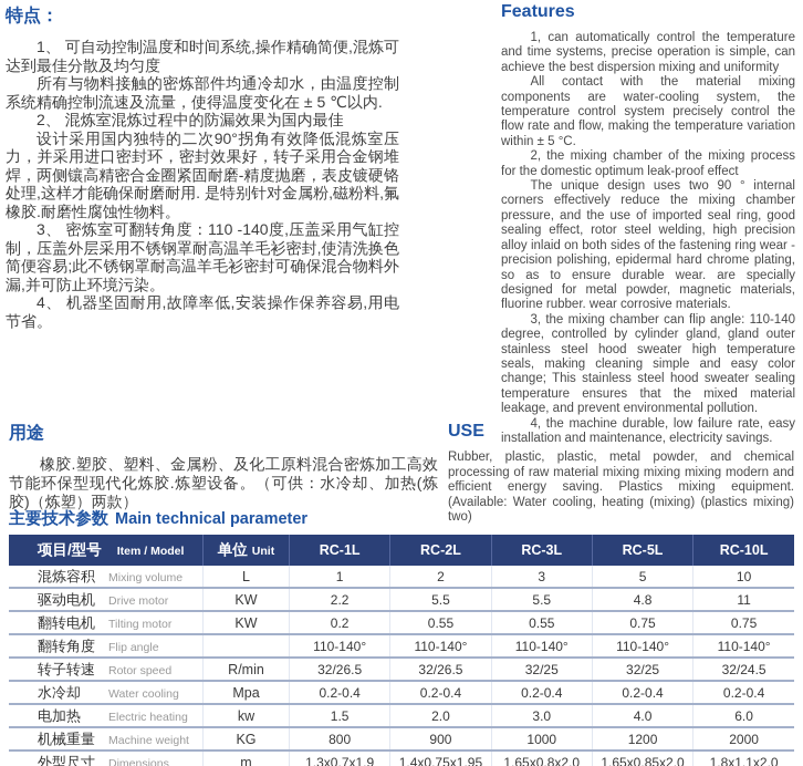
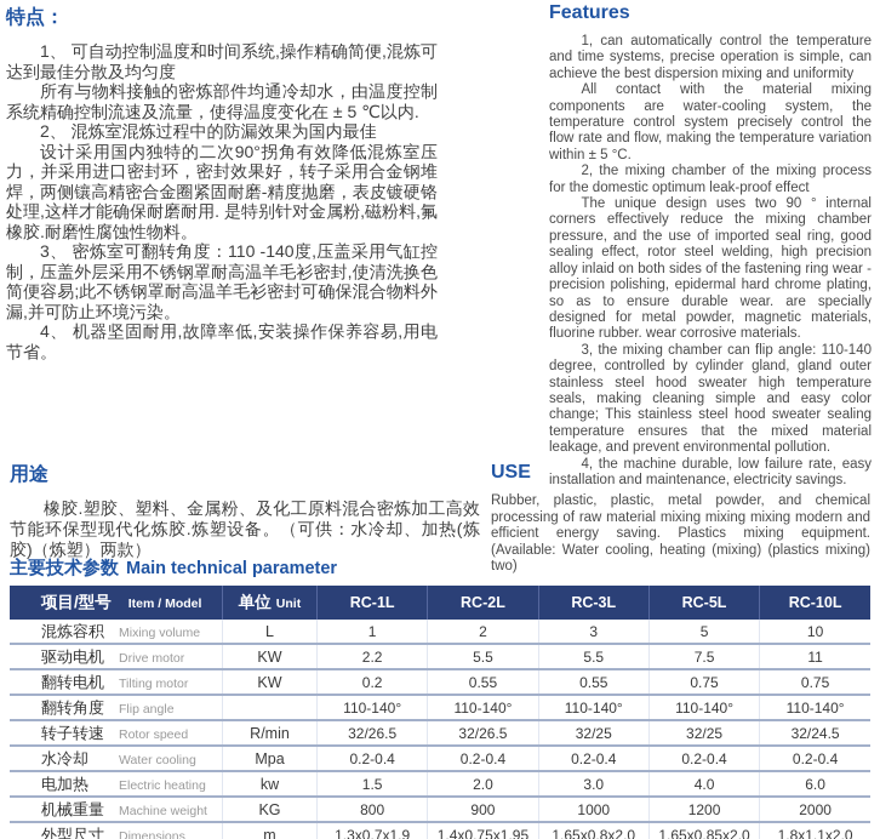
  特点：
  1、 可自动控制温度和时间系统,操作精确简便,混炼可达到最佳分散及均匀度
  所有与物料接触的密炼部件均通冷却水，由温度控制系统精确控制流速及流量，使得温度变化在 ± 5 ℃以内.
  2、 混炼室混炼过程中的防漏效果为国内最佳
  设计采用国内独特的二次90°拐角有效降低混炼室压力，并采用进口密封环，密封效果好，转子采用合金钢堆焊，两侧镶高精密合金圈紧固耐磨-精度抛磨，表皮镀硬铬处理,这样才能确保耐磨耐用. 是特别针对金属粉,磁粉料,氟橡胶.耐磨性腐蚀性物料。
  3、 密炼室可翻转角度：110 -140度,压盖采用气缸控制，压盖外层采用不锈钢罩耐高温羊毛衫密封,使清洗换色简便容易;此不锈钢罩耐高温羊毛衫密封可确保混合物料外漏,并可防止环境污染。
  4、 机器坚固耐用,故障率低,安装操作保养容易,用电节省。
  Features
  1, can automatically control the temperature and time systems, precise operation is simple, can achieve the best dispersion mixing and uniformity
  All contact with the material mixing components are water-cooling system, the temperature control system precisely control the flow rate and flow, making the temperature variation within ± 5 °C.
  2, the mixing chamber of the mixing process for the domestic optimum leak-proof effect
  The unique design uses two 90 ° internal corners effectively reduce the mixing chamber pressure, and the use of imported seal ring, good sealing effect, rotor steel welding, high precision alloy inlaid on both sides of the fastening ring wear - precision polishing, epidermal hard chrome plating, so as to ensure durable wear. are specially designed for metal powder, magnetic materials, fluorine rubber. wear corrosive materials.
  3, the mixing chamber can flip angle: 110-140 degree, controlled by cylinder gland, gland outer stainless steel hood sweater high temperature seals, making cleaning simple and easy color change; This stainless steel hood sweater sealing temperature ensures that the mixed material leakage, and prevent environmental pollution.
  4, the machine durable, low failure rate, easy installation and maintenance, electricity savings.
  用途
  橡胶.塑胶、塑料、金属粉、及化工原料混合密炼加工高效节能环保型现代化炼胶.炼塑设备。（可供：水冷却、加热(炼胶)（炼塑）两款）
  USE
  Rubber, plastic, plastic, metal powder, and chemical processing of raw material mixing mixing mixing modern and efficient energy saving. Plastics mixing equipment. (Available: Water cooling, heating (mixing) (plastics mixing) two)
  主要技术参数 Main technical parameter
  项目/型号 Item / Model	单位 Unit	RC-1L	RC-2L	RC-3L	RC-5L	RC-10L
  混炼容积 Mixing volume	L	1	2	3	5	10
- 驱动电机 Drive motor	KW	2.2	5.5	5.5	4.8	11
+ 驱动电机 Drive motor	KW	2.2	5.5	5.5	7.5	11
  翻转电机 Tilting motor	KW	0.2	0.55	0.55	0.75	0.75
  翻转角度 Flip angle		110-140°	110-140°	110-140°	110-140°	110-140°
  转子转速 Rotor speed	R/min	32/26.5	32/26.5	32/25	32/25	32/24.5
  水冷却 Water cooling	Mpa	0.2-0.4	0.2-0.4	0.2-0.4	0.2-0.4	0.2-0.4
  电加热 Electric heating	kw	1.5	2.0	3.0	4.0	6.0
  机械重量 Machine weight	KG	800	900	1000	1200	2000
  外型尺寸 Dimensions	m	1.3x0.7x1.9	1.4x0.75x1.95	1.65x0.8x2.0	1.65x0.85x2.0	1.8x1.1x2.0
